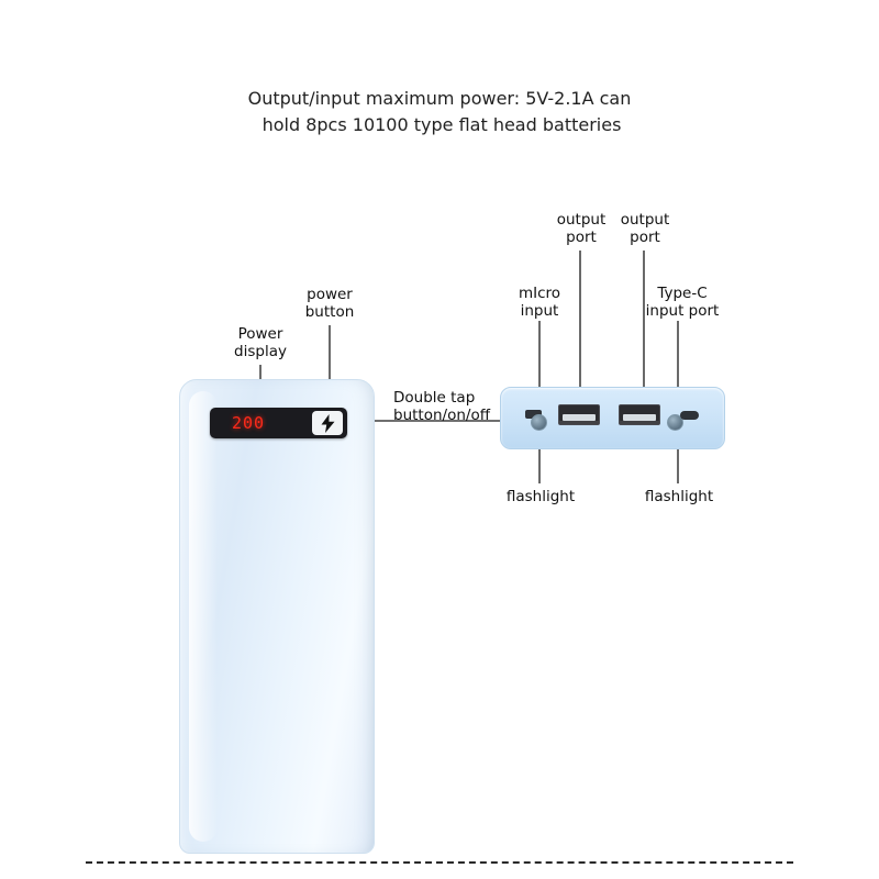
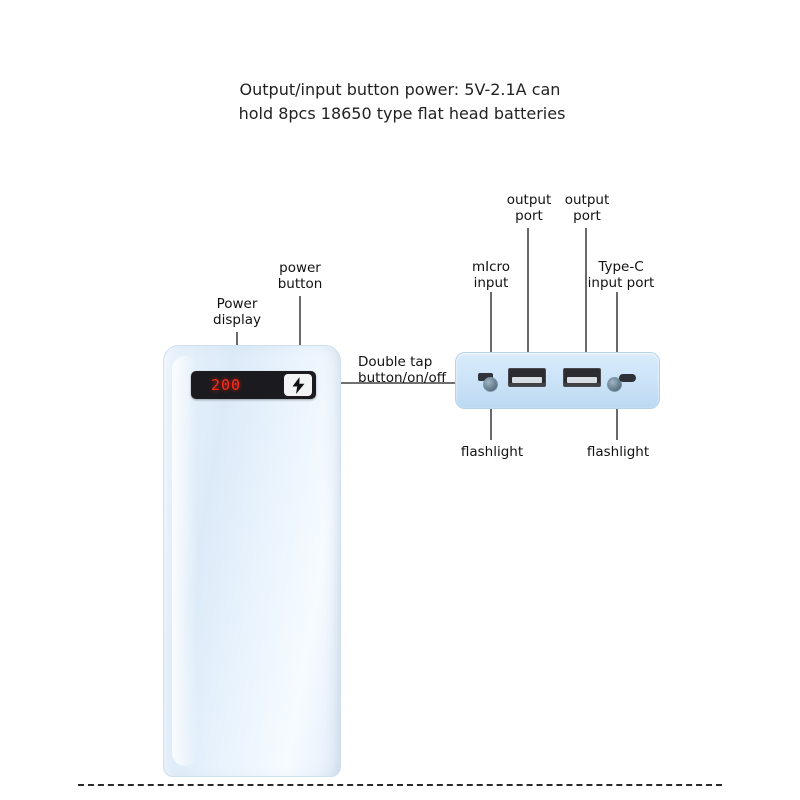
- Output/input maximum power: 5V-2.1A can
+ Output/input button power: 5V-2.1A can
- hold 8pcs 10100 type flat head batteries
+ hold 8pcs 18650 type flat head batteries
  Power
  display
  power
  button
  Double tap
  button/on/off
  mIcro
  input
  output
  port
  output
  port
  Type-C
  input port
  flashlight
  flashlight
  200
